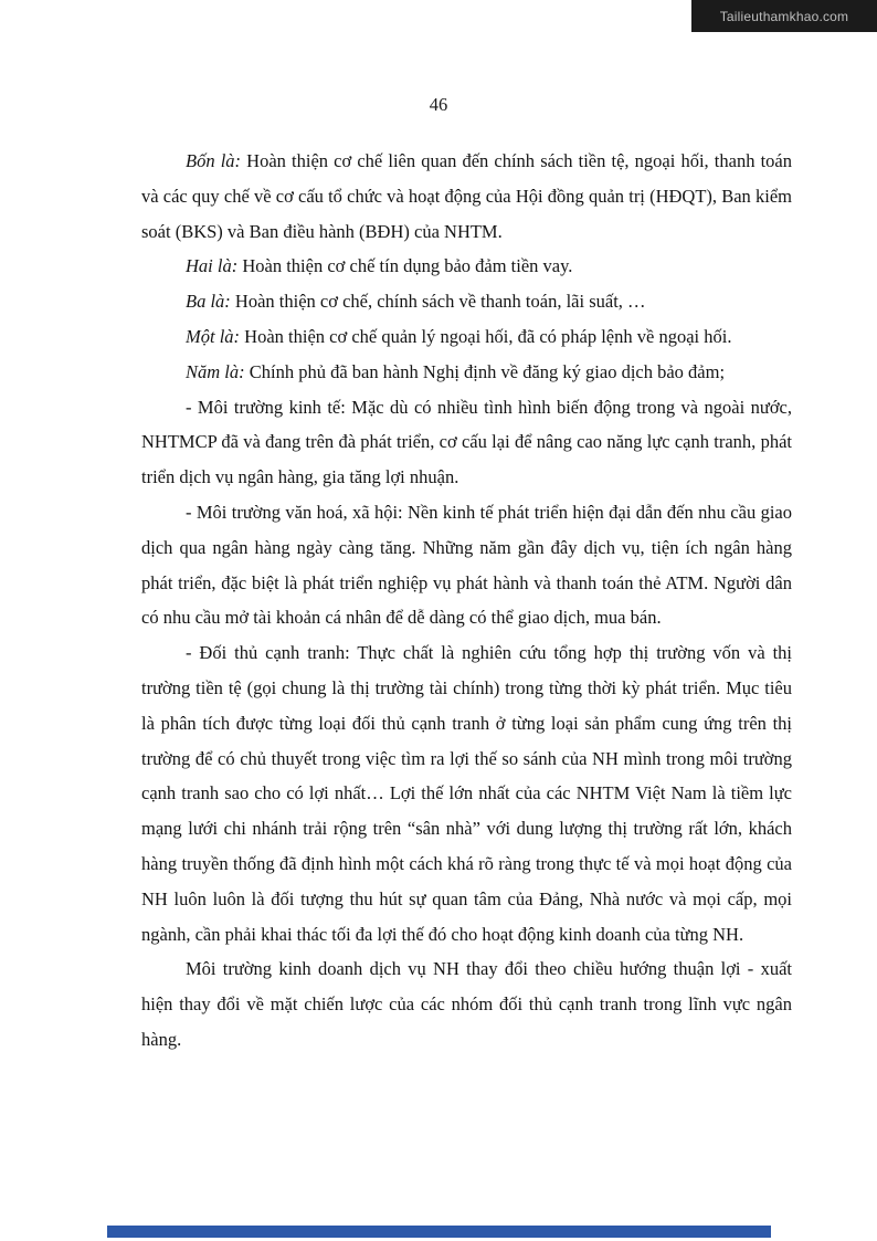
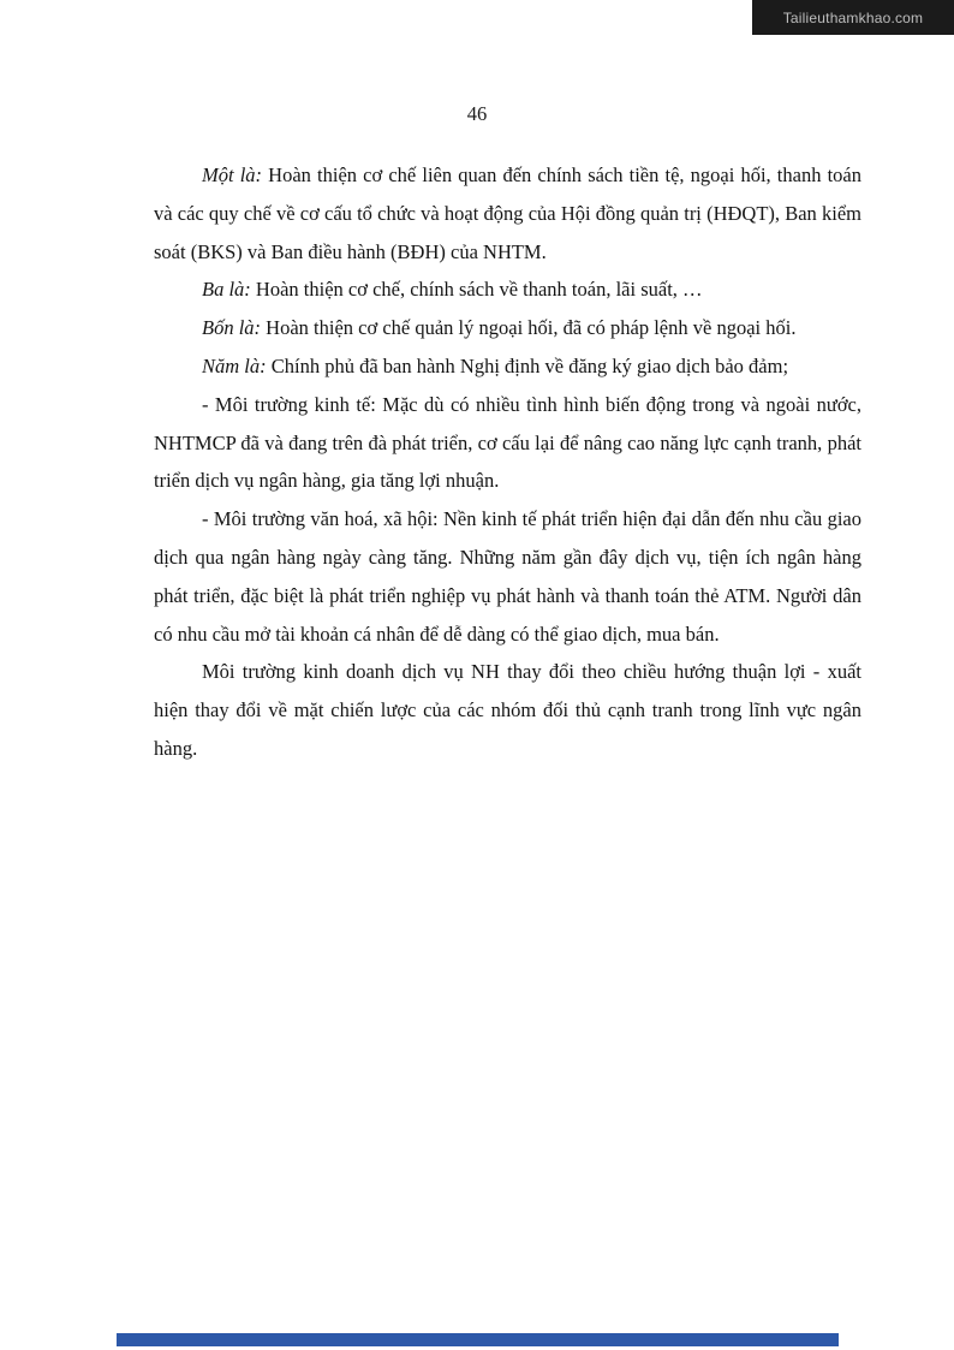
  Tailieuthamkhao.com
  46
- Bốn là: Hoàn thiện cơ chế liên quan đến chính sách tiền tệ, ngoại hối, thanh toán và các quy chế về cơ cấu tổ chức và hoạt động của Hội đồng quản trị (HĐQT), Ban kiểm soát (BKS) và Ban điều hành (BĐH) của NHTM.
+ Một là: Hoàn thiện cơ chế liên quan đến chính sách tiền tệ, ngoại hối, thanh toán và các quy chế về cơ cấu tổ chức và hoạt động của Hội đồng quản trị (HĐQT), Ban kiểm soát (BKS) và Ban điều hành (BĐH) của NHTM.
- Hai là: Hoàn thiện cơ chế tín dụng bảo đảm tiền vay.
  Ba là: Hoàn thiện cơ chế, chính sách về thanh toán, lãi suất, …
- Một là: Hoàn thiện cơ chế quản lý ngoại hối, đã có pháp lệnh về ngoại hối.
+ Bốn là: Hoàn thiện cơ chế quản lý ngoại hối, đã có pháp lệnh về ngoại hối.
  Năm là: Chính phủ đã ban hành Nghị định về đăng ký giao dịch bảo đảm;
  - Môi trường kinh tế: Mặc dù có nhiều tình hình biến động trong và ngoài nước, NHTMCP đã và đang trên đà phát triển, cơ cấu lại để nâng cao năng lực cạnh tranh, phát triển dịch vụ ngân hàng, gia tăng lợi nhuận.
  - Môi trường văn hoá, xã hội: Nền kinh tế phát triển hiện đại dẫn đến nhu cầu giao dịch qua ngân hàng ngày càng tăng. Những năm gần đây dịch vụ, tiện ích ngân hàng phát triển, đặc biệt là phát triển nghiệp vụ phát hành và thanh toán thẻ ATM. Người dân có nhu cầu mở tài khoản cá nhân để dễ dàng có thể giao dịch, mua bán.
- - Đối thủ cạnh tranh: Thực chất là nghiên cứu tổng hợp thị trường vốn và thị trường tiền tệ (gọi chung là thị trường tài chính) trong từng thời kỳ phát triển. Mục tiêu là phân tích được từng loại đối thủ cạnh tranh ở từng loại sản phẩm cung ứng trên thị trường để có chủ thuyết trong việc tìm ra lợi thế so sánh của NH mình trong môi trường cạnh tranh sao cho có lợi nhất… Lợi thế lớn nhất của các NHTM Việt Nam là tiềm lực mạng lưới chi nhánh trải rộng trên “sân nhà” với dung lượng thị trường rất lớn, khách hàng truyền thống đã định hình một cách khá rõ ràng trong thực tế và mọi hoạt động của NH luôn luôn là đối tượng thu hút sự quan tâm của Đảng, Nhà nước và mọi cấp, mọi ngành, cần phải khai thác tối đa lợi thế đó cho hoạt động kinh doanh của từng NH.
  Môi trường kinh doanh dịch vụ NH thay đổi theo chiều hướng thuận lợi - xuất hiện thay đổi về mặt chiến lược của các nhóm đối thủ cạnh tranh trong lĩnh vực ngân hàng.
